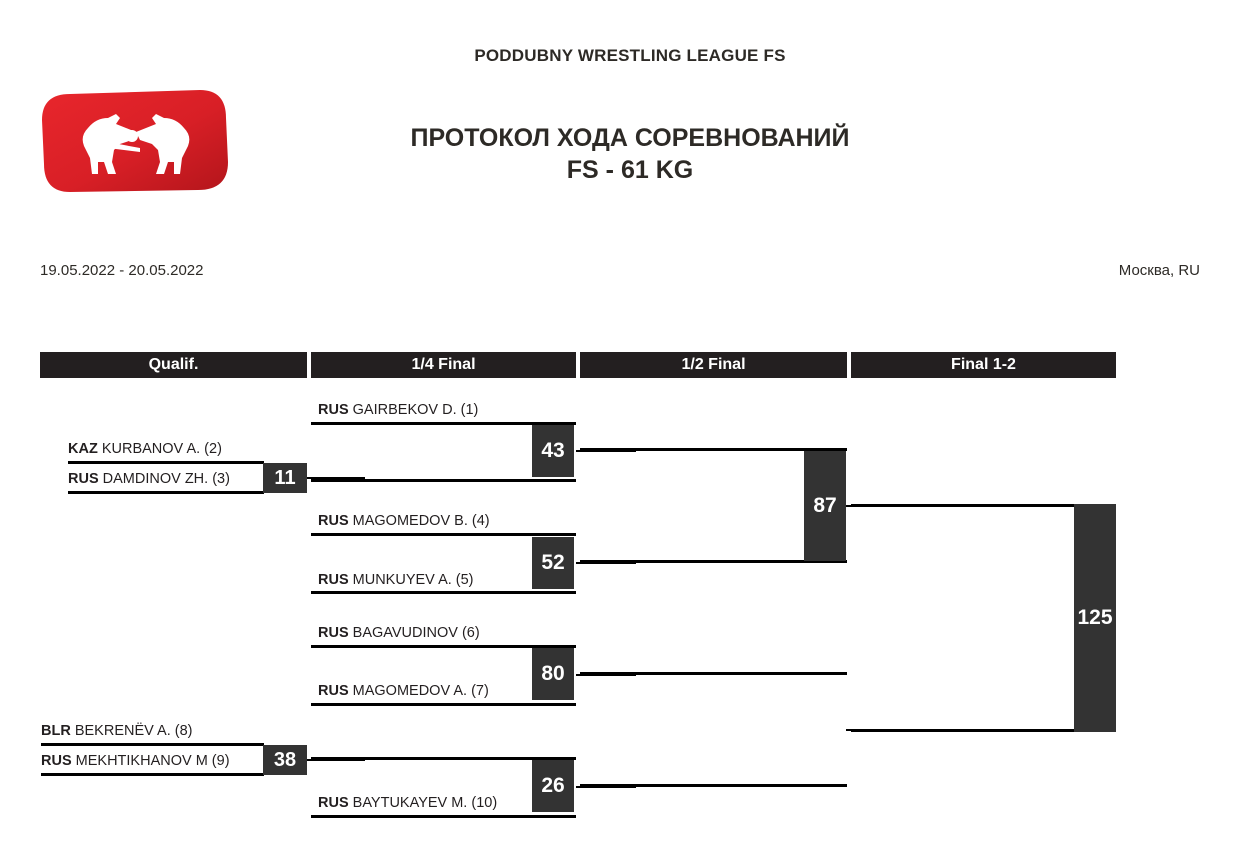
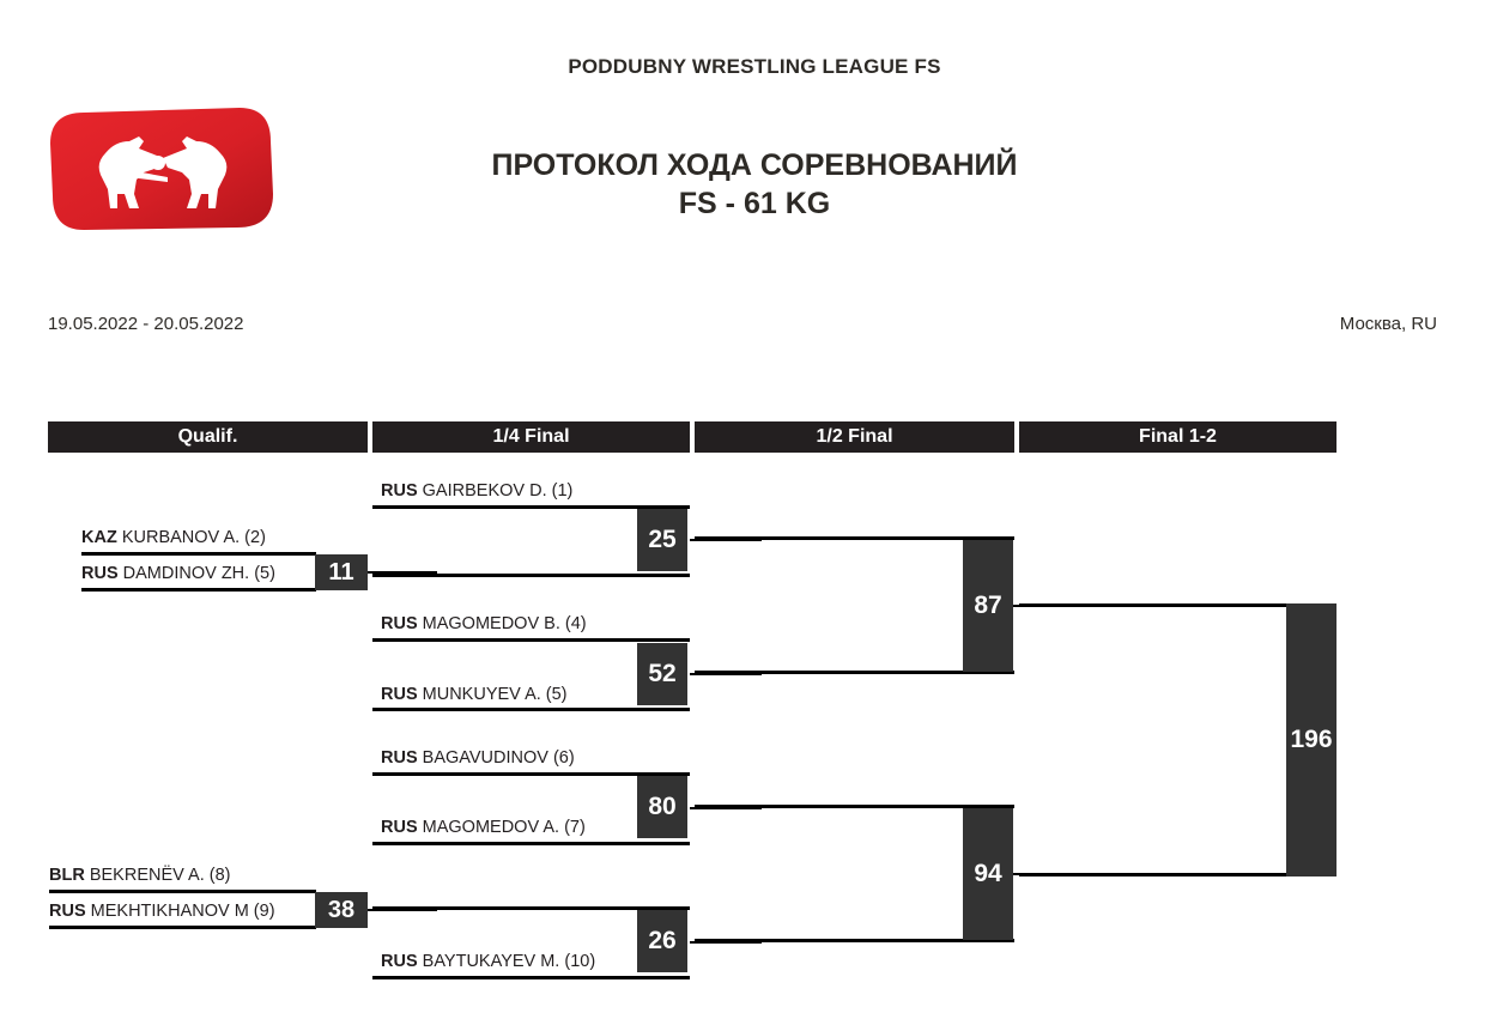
  PODDUBNY WRESTLING LEAGUE FS
  ПРОТОКОЛ ХОДА СОРЕВНОВАНИЙ
  FS - 61 KG
  19.05.2022 - 20.05.2022
  Москва, RU
  Qualif.
  1/4 Final
  1/2 Final
  Final 1-2
  KAZ KURBANOV A. (2)
- RUS DAMDINOV ZH. (3)
+ RUS DAMDINOV ZH. (5)
  11
  BLR BEKRENËV A. (8)
  RUS MEKHTIKHANOV M (9)
  38
  RUS GAIRBEKOV D. (1)
- 43
+ 25
  RUS MAGOMEDOV B. (4)
  RUS MUNKUYEV A. (5)
  52
  RUS BAGAVUDINOV (6)
  RUS MAGOMEDOV A. (7)
  80
  RUS BAYTUKAYEV M. (10)
  26
  87
+ 94
- 125
+ 196
